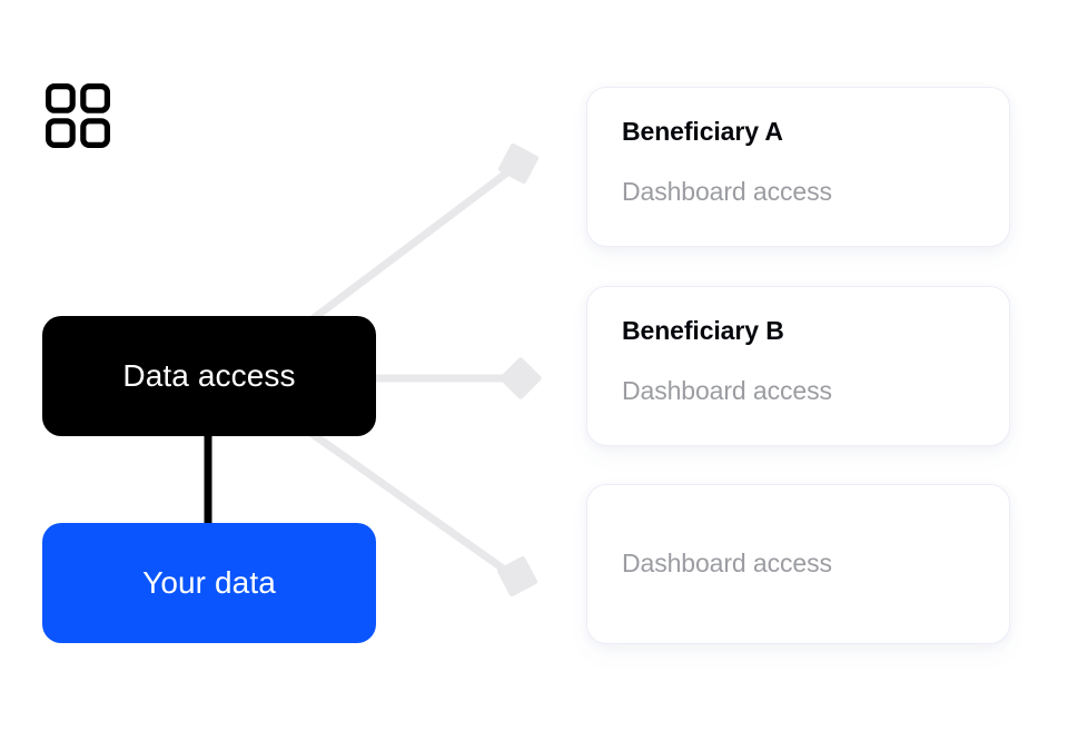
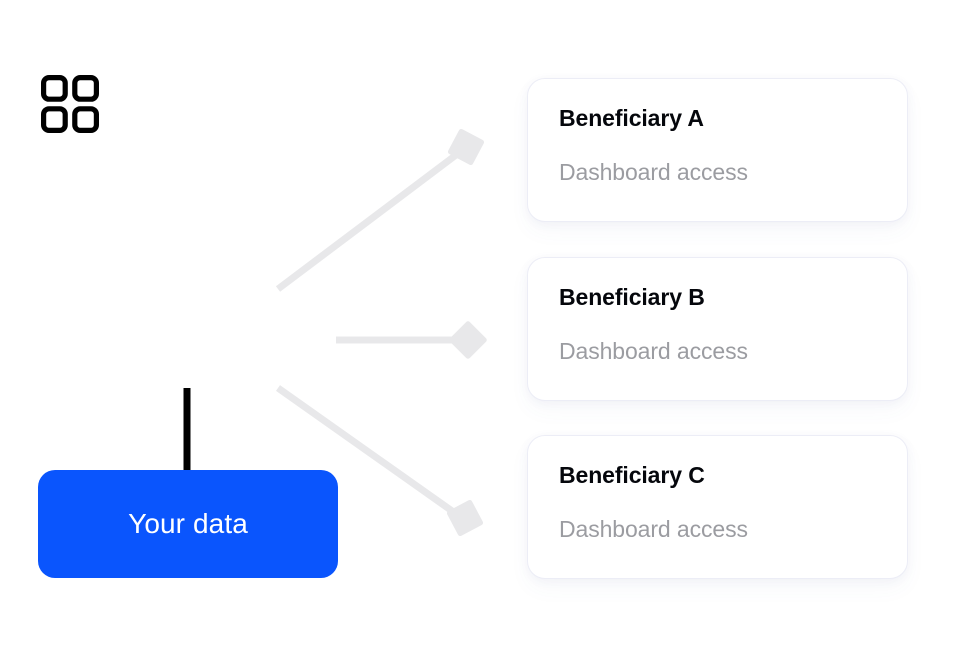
- Data access
  Your data
  Beneficiary A
  Dashboard access
  Beneficiary B
  Dashboard access
+ Beneficiary C
  Dashboard access
